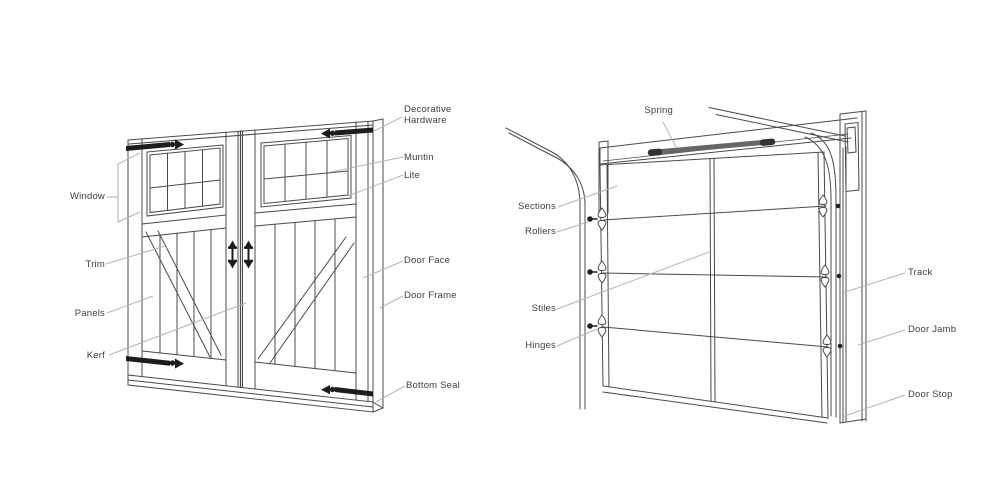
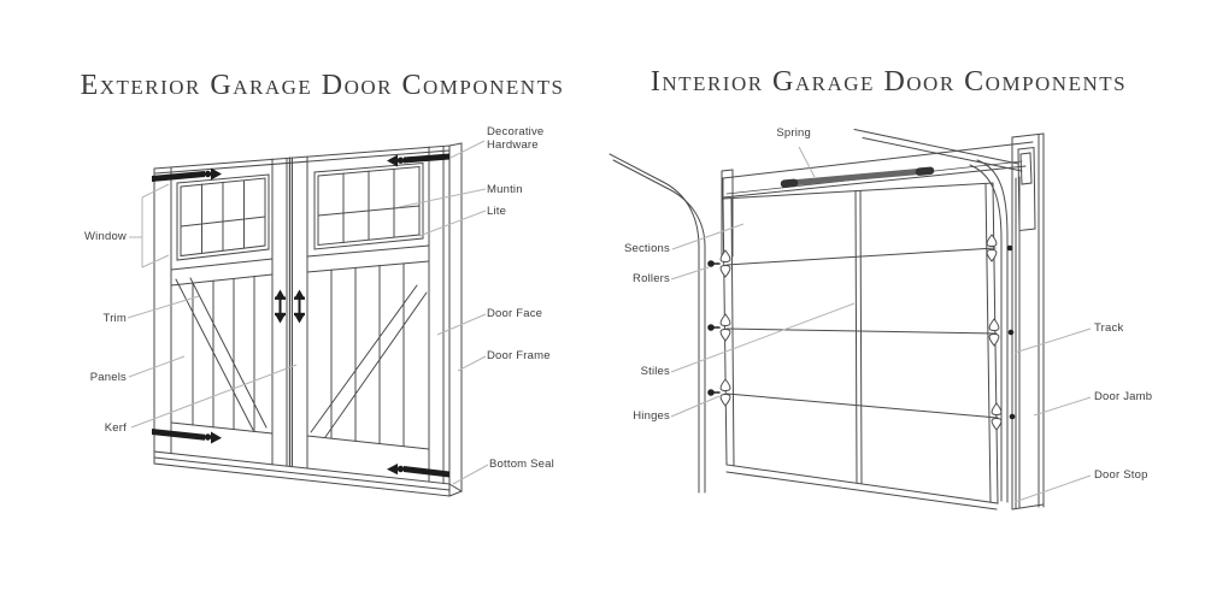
+ Exterior Garage Door Components
+ Interior Garage Door Components
  Window
  Trim
  Panels
  Kerf
  Decorative Hardware
  Muntin
  Lite
  Door Face
  Door Frame
  Bottom Seal
  Spring
  Sections
  Rollers
  Stiles
  Hinges
  Track
  Door Jamb
  Door Stop
